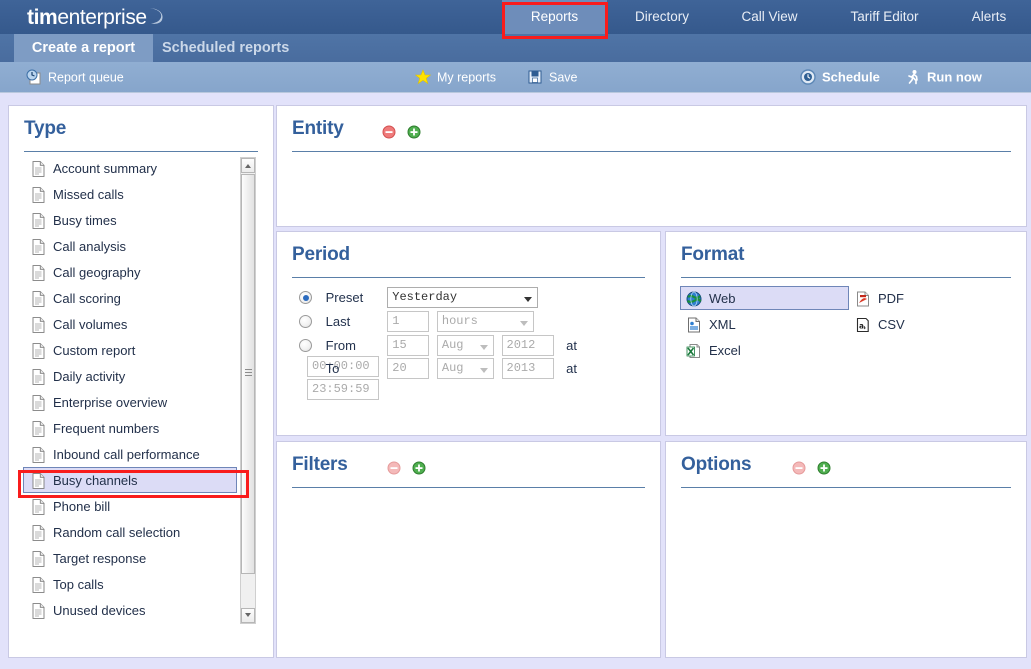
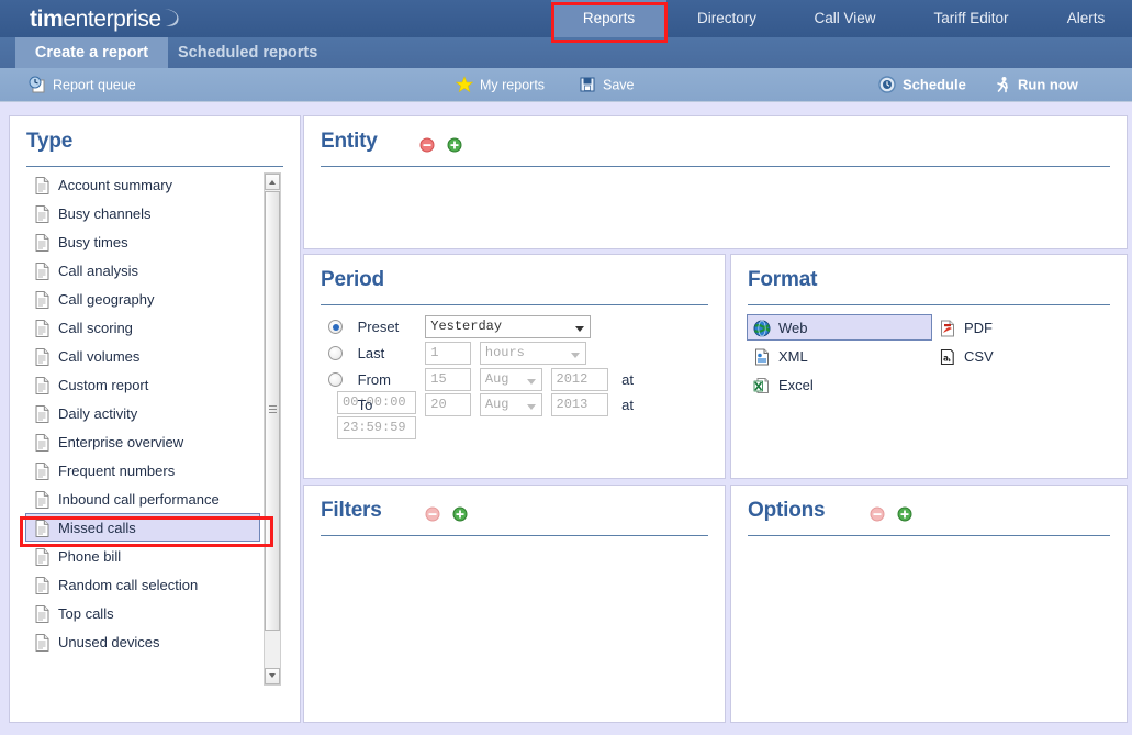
  timenterprise
  Reports
  Directory
  Call View
  Tariff Editor
  Alerts
  Create a report
  Scheduled reports
  Report queue
  My reports
  Save
  Schedule
  Run now
  Type
  Account summary
- Missed calls
+ Busy channels
  Busy times
  Call analysis
  Call geography
  Call scoring
  Call volumes
  Custom report
  Daily activity
  Enterprise overview
  Frequent numbers
  Inbound call performance
- Busy channels
+ Missed calls
  Phone bill
  Random call selection
- Target response
  Top calls
  Unused devices
  Entity
  Period
  Preset Yesterday
  Last 1 hours
  From 15 Aug 2012 at 00:00:00
  To 20 Aug 2013 at 23:59:59
  Format
  Web
  PDF
  XML
  a
  CSV
  Excel
  Filters
  Options
